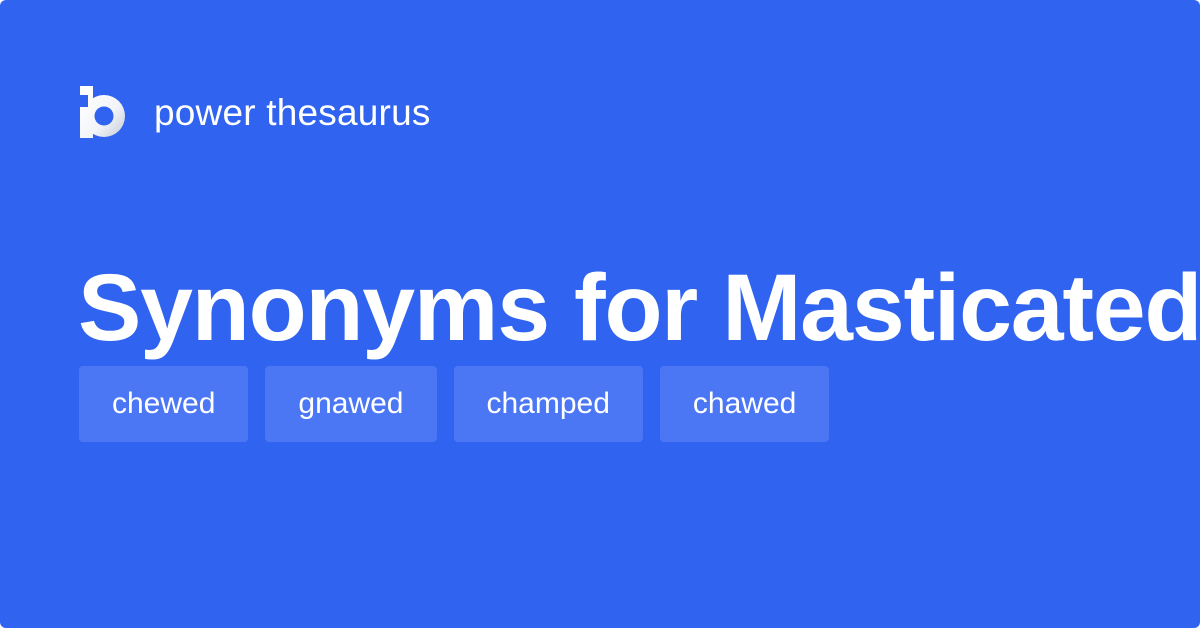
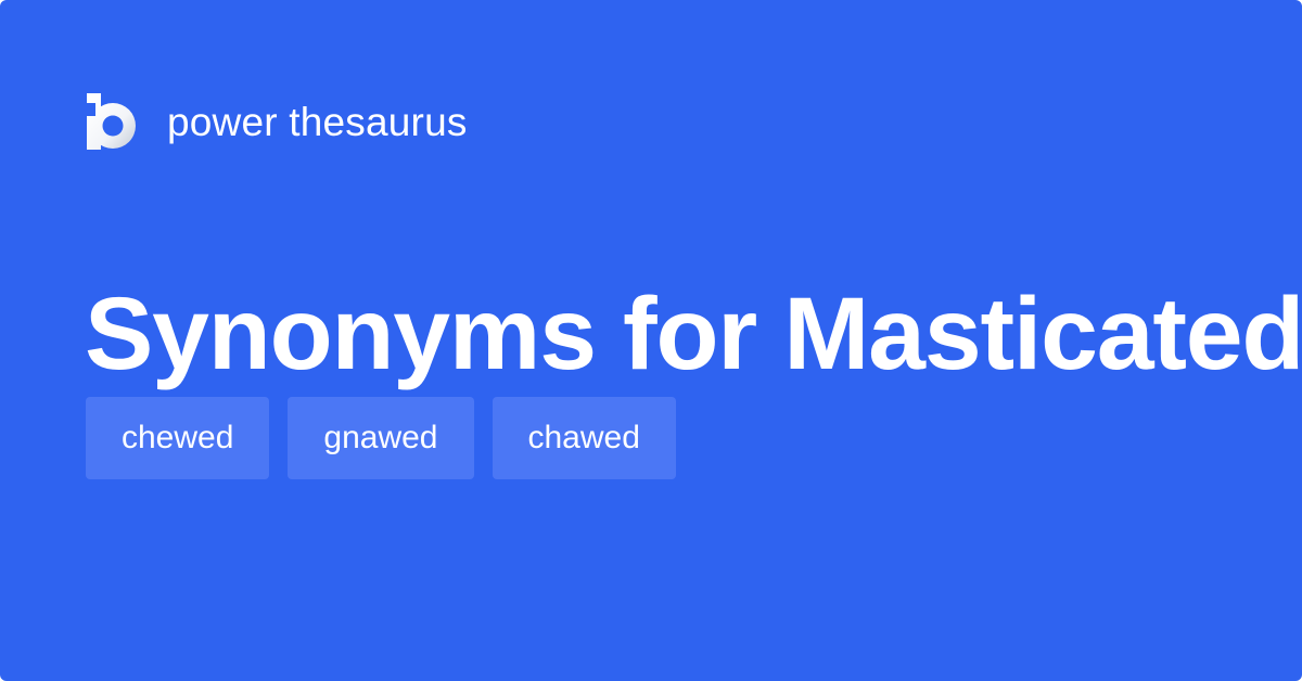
  power thesaurus
  Synonyms for Masticated
  chewed
  gnawed
- champed
  chawed
